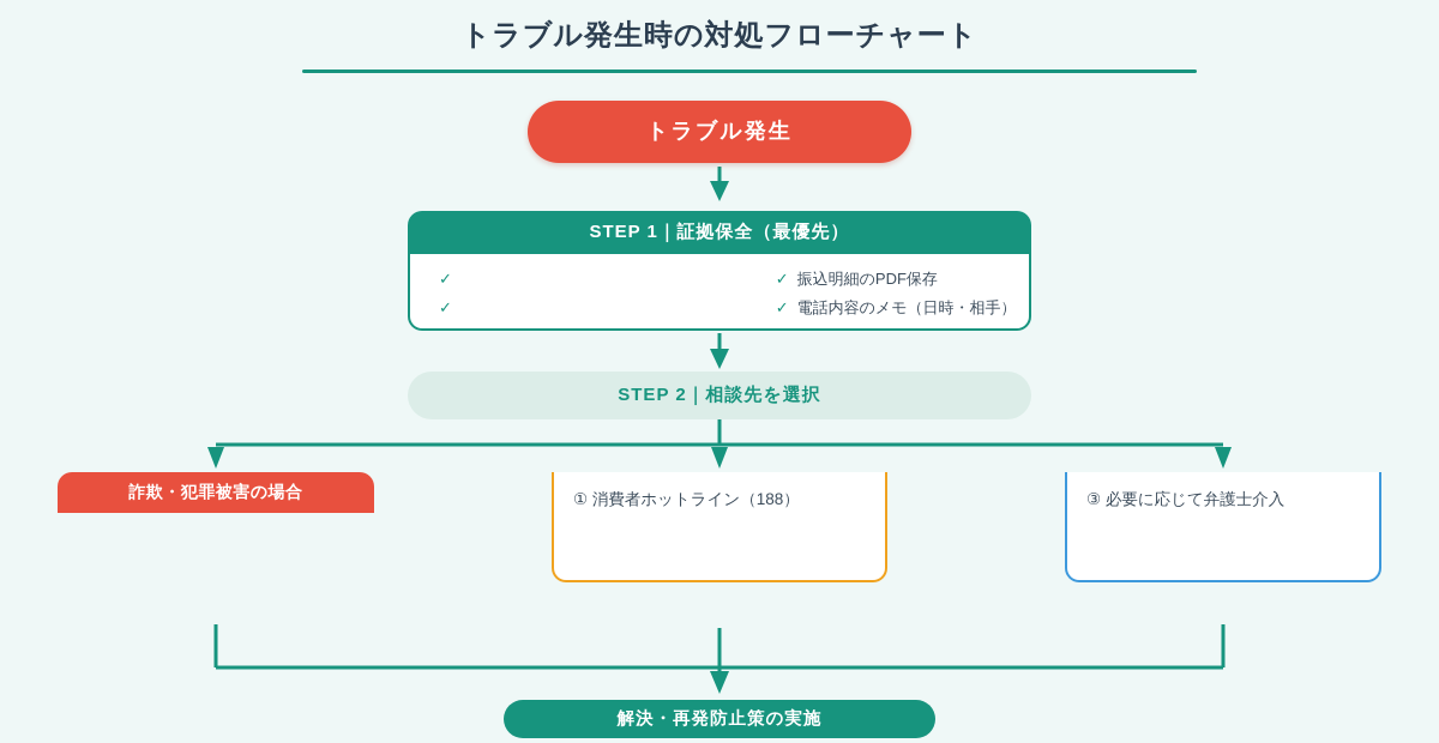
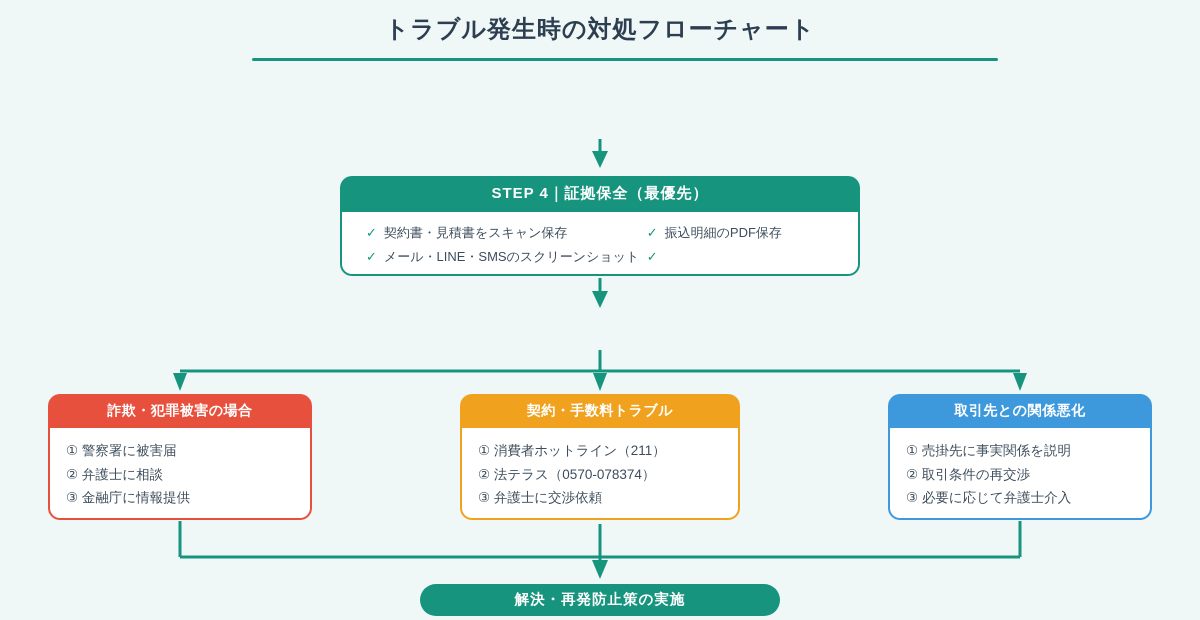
  トラブル発生時の対処フローチャート
- トラブル発生
- STEP 1｜証拠保全（最優先）
+ STEP 4｜証拠保全（最優先）
  ✓
+ 契約書・見積書をスキャン保存
  ✓
+ メール・LINE・SMSのスクリーンショット
  ✓
  振込明細のPDF保存
  ✓
- 電話内容のメモ（日時・相手）
- STEP 2｜相談先を選択
  詐欺・犯罪被害の場合
+ ① 警察署に被害届
+ ② 弁護士に相談
+ ③ 金融庁に情報提供
+ 契約・手数料トラブル
- ① 消費者ホットライン（188）
+ ① 消費者ホットライン（211）
+ ② 法テラス（0570-078374）
+ ③ 弁護士に交渉依頼
+ 取引先との関係悪化
+ ① 売掛先に事実関係を説明
+ ② 取引条件の再交渉
  ③ 必要に応じて弁護士介入
  解決・再発防止策の実施
